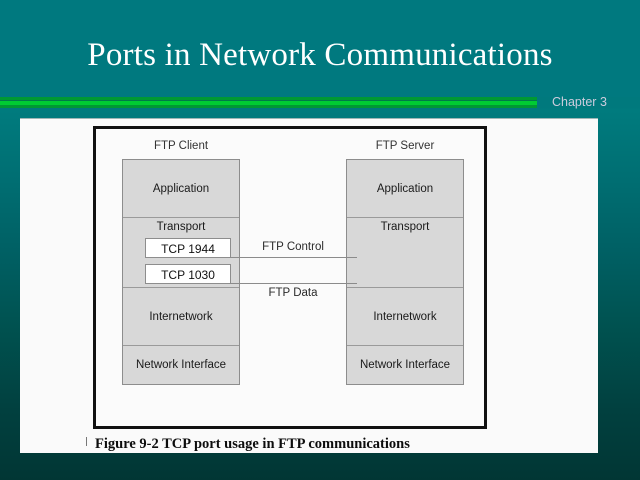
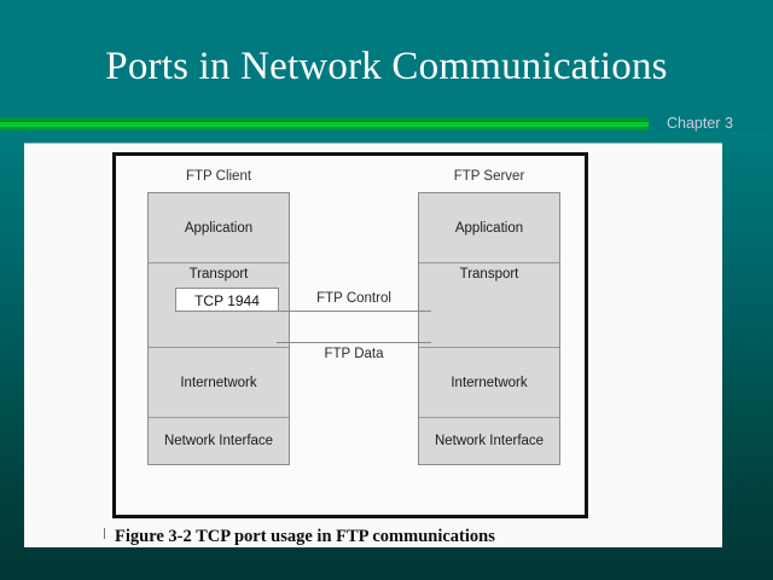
  Ports in Network Communications
  Chapter 3
  FTP Client
  Application
  Transport
  TCP 1944
- TCP 1030
  Internetwork
  Network Interface
  FTP Server
  Application
  Transport
  Internetwork
  Network Interface
  FTP Control
  FTP Data
- Figure 9-2 TCP port usage in FTP communications
+ Figure 3-2 TCP port usage in FTP communications
